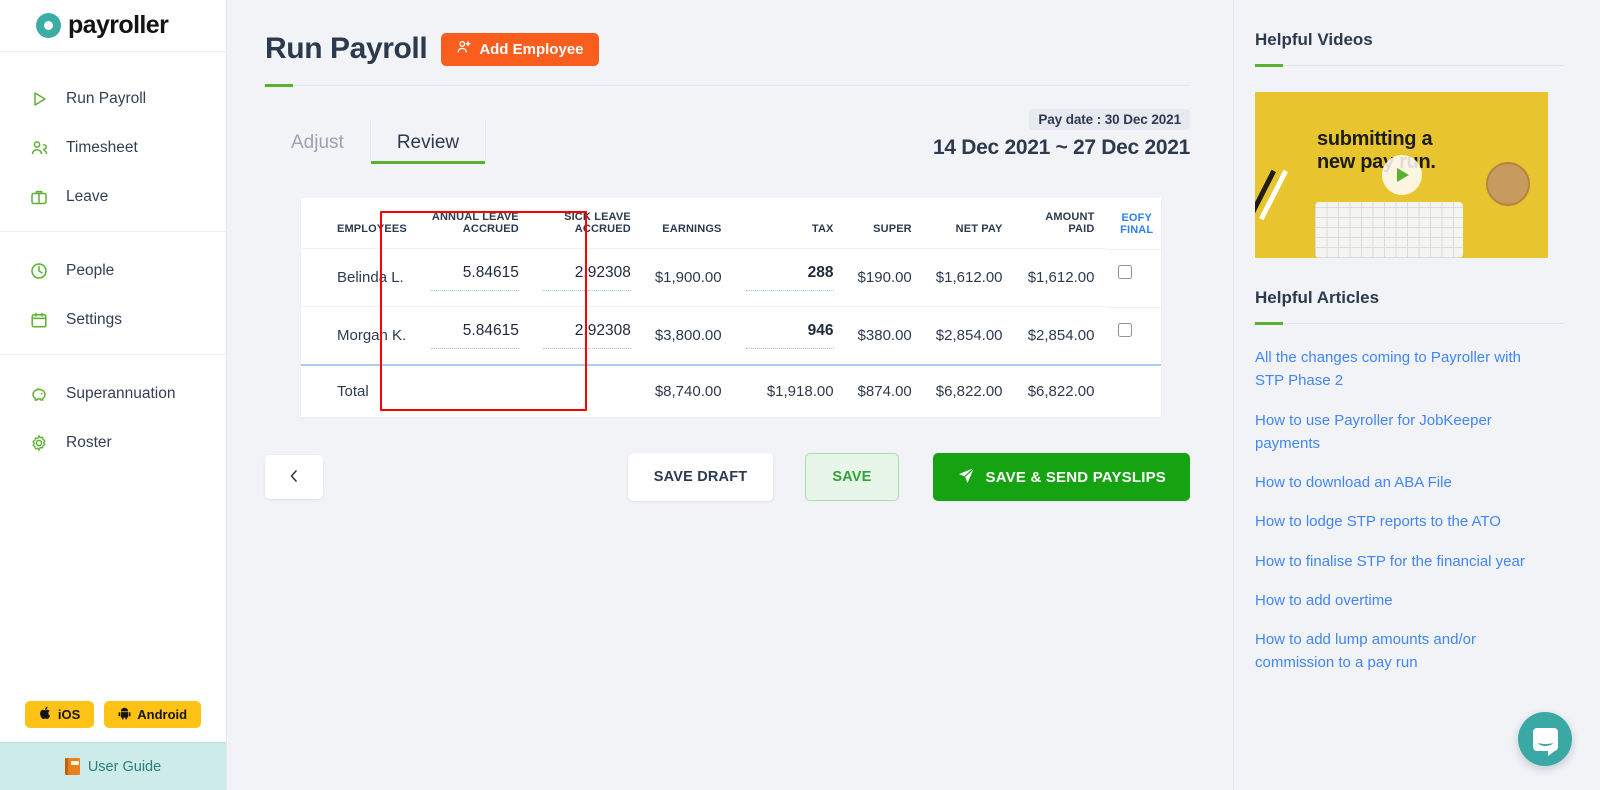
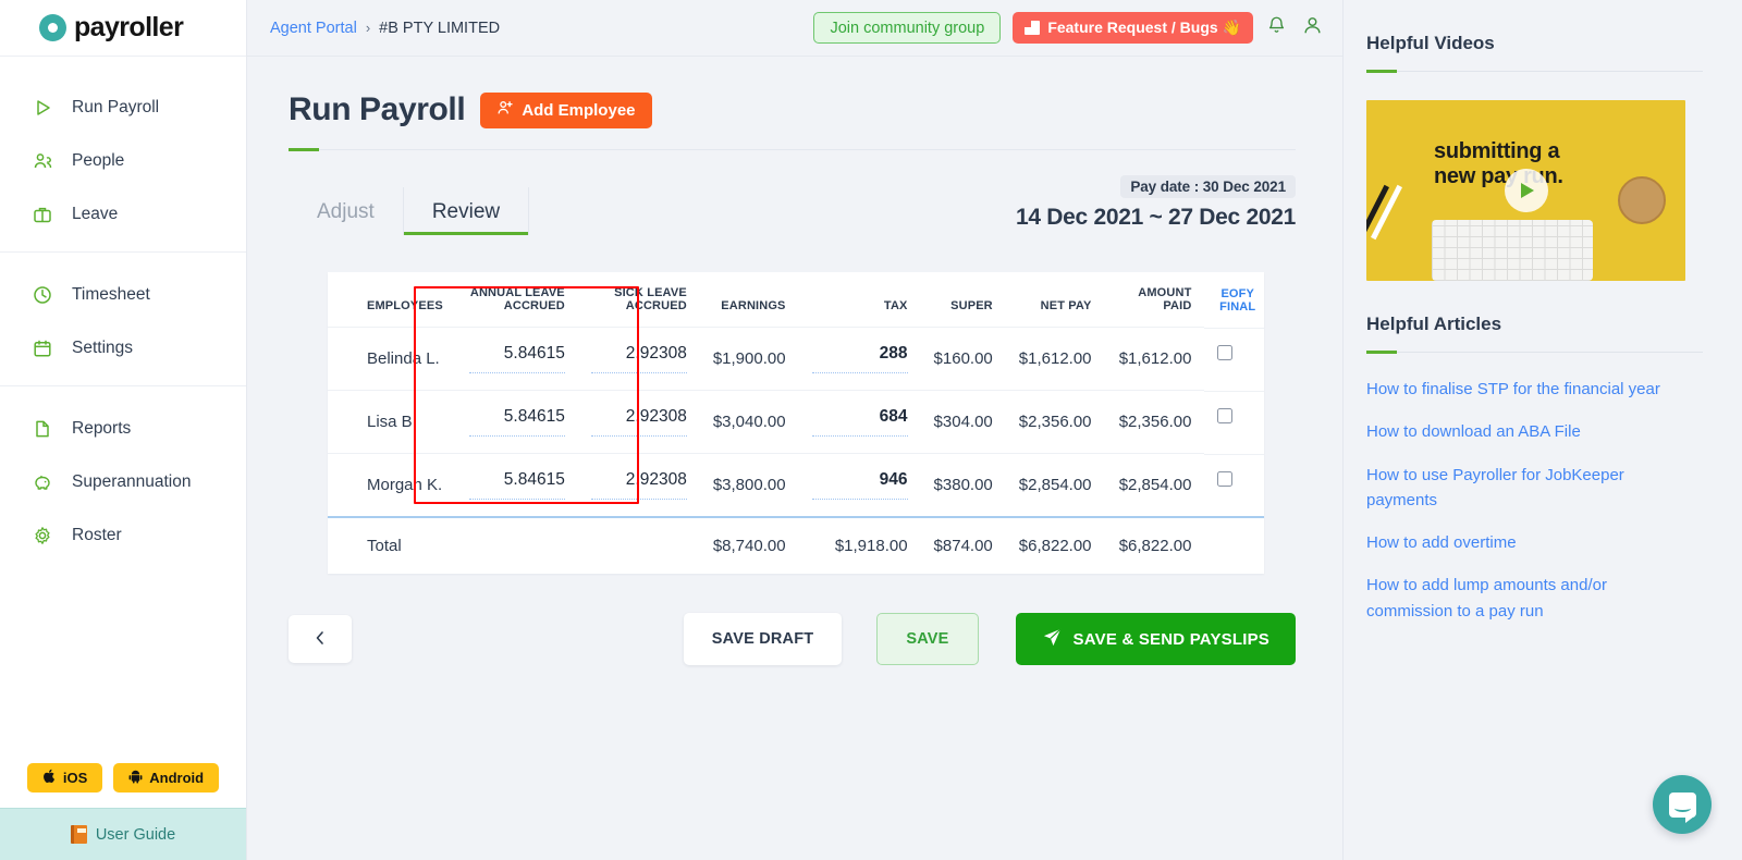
  payroller
  Run Payroll
- Timesheet
+ People
  Leave
- People
+ Timesheet
  Settings
+ Reports
  Superannuation
  Roster
  iOS
  Android
  User Guide
+ Agent Portal
+ ›
+ #B PTY LIMITED
+ Join community group
+ Feature Request / Bugs 👋
  Run Payroll
  Add Employee
  Adjust
  Review
  Pay date : 30 Dec 2021
  14 Dec 2021 ~ 27 Dec 2021
  EMPLOYEES	ANNUAL LEAVE ACCRUED	SICK LEAVE ACCRUED	EARNINGS	TAX	SUPER	NET PAY	AMOUNT PAID	EOFY FINAL
- Belinda L.	5.84615	2.92308	$1,900.00	288	$190.00	$1,612.00	$1,612.00
+ Belinda L.	5.84615	2.92308	$1,900.00	288	$160.00	$1,612.00	$1,612.00
+ Lisa B.	5.84615	2.92308	$3,040.00	684	$304.00	$2,356.00	$2,356.00
  Morgan K.	5.84615	2.92308	$3,800.00	946	$380.00	$2,854.00	$2,854.00
  Total			$8,740.00	$1,918.00	$874.00	$6,822.00	$6,822.00
  SAVE DRAFT
  SAVE
  SAVE & SEND PAYSLIPS
  Helpful Videos
  submitting a
  new pay run.
  Helpful Articles
- All the changes coming to Payroller with STP Phase 2
- How to use Payroller for JobKeeper payments
+ How to finalise STP for the financial year
  How to download an ABA File
- How to lodge STP reports to the ATO
- How to finalise STP for the financial year
+ How to use Payroller for JobKeeper payments
  How to add overtime
  How to add lump amounts and/or commission to a pay run
